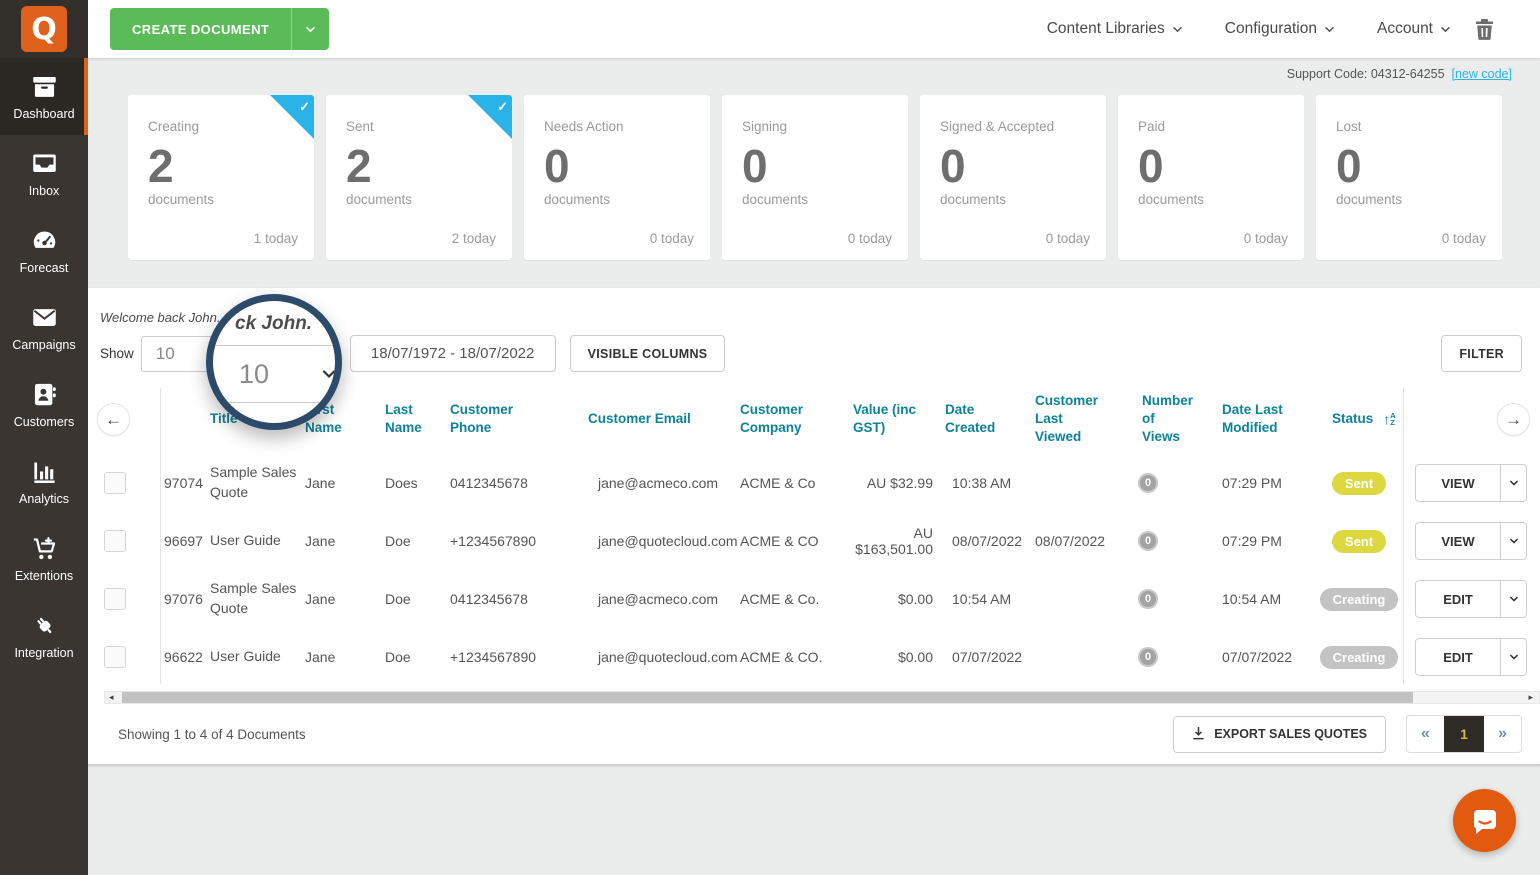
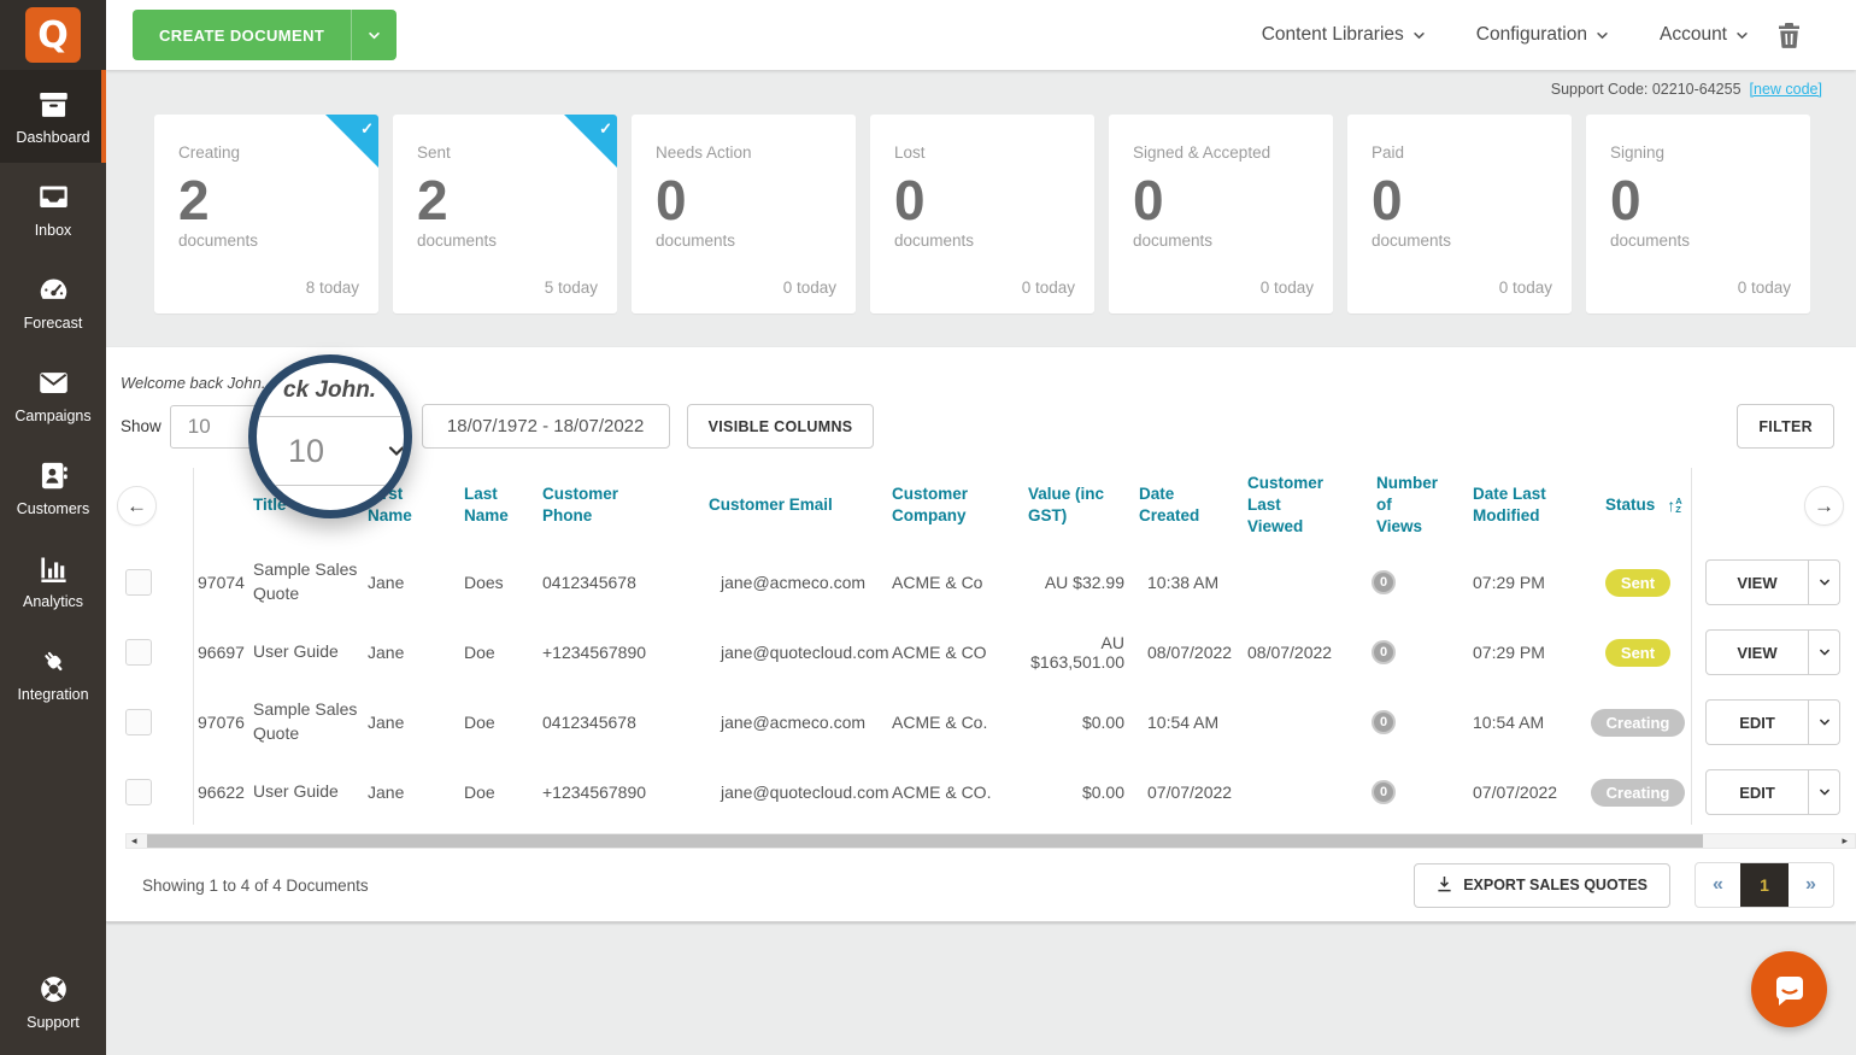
  Q
  Dashboard
  Inbox
  Forecast
  Campaigns
  Customers
  Analytics
- Extentions
  Integration
+ Support
  CREATE DOCUMENT
  Content Libraries
  Configuration
  Account
- Support Code: 04312-64255
+ Support Code: 02210-64255
  [new code]
  ✓
  Creating
  2
  documents
- 1 today
+ 8 today
  ✓
  Sent
  2
  documents
- 2 today
+ 5 today
  Needs Action
  0
  documents
  0 today
- Signing
+ Lost
  0
  documents
  0 today
  Signed & Accepted
  0
  documents
  0 today
  Paid
  0
  documents
  0 today
- Lost
+ Signing
  0
  documents
  0 today
  Welcome back John.
  Show
  10
  18/07/1972 - 18/07/2022
  VISIBLE COLUMNS
  FILTER
  Title
  Last Name
  Customer Phone
  Customer Email
  Customer Company
  Value (inc GST)
  Date Created
  Customer Last Viewed
  Number of Views
  Date Last Modified
  Status
  ↑
  A
  Z
  97074
  Sample Sales Quote
  Jane
  Does
  0412345678
  jane@acmeco.com
  ACME & Co
  AU $32.99
  10:38 AM
  0
  07:29 PM
  Sent
  VIEW
  96697
  User Guide
  Jane
  Doe
  +1234567890
  jane@quotecloud.com
  ACME & CO
  AU $163,501.00
  08/07/2022
  08/07/2022
  0
  07:29 PM
  Sent
  VIEW
  97076
  Sample Sales Quote
  Jane
  Doe
  0412345678
  jane@acmeco.com
  ACME & Co.
  $0.00
  10:54 AM
  0
  10:54 AM
  Creating
  EDIT
  96622
  User Guide
  Jane
  Doe
  +1234567890
  jane@quotecloud.com
  ACME & CO.
  $0.00
  07/07/2022
  0
  07/07/2022
  Creating
  EDIT
  ←
  →
  ◂
  ▸
  Showing 1 to 4 of 4 Documents
  EXPORT SALES QUOTES
  «
  1
  »
  ck John.
  10
